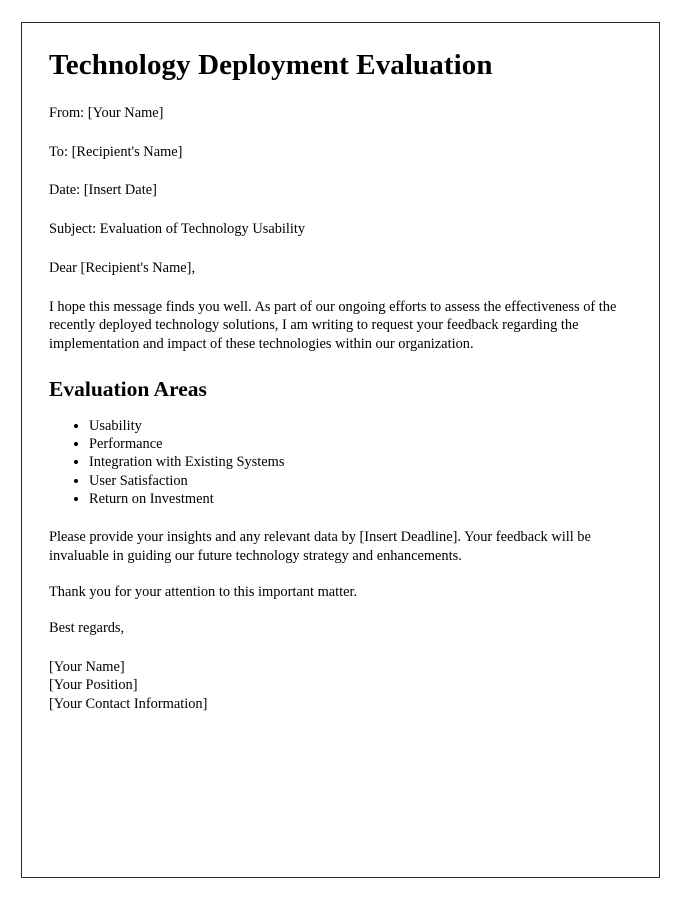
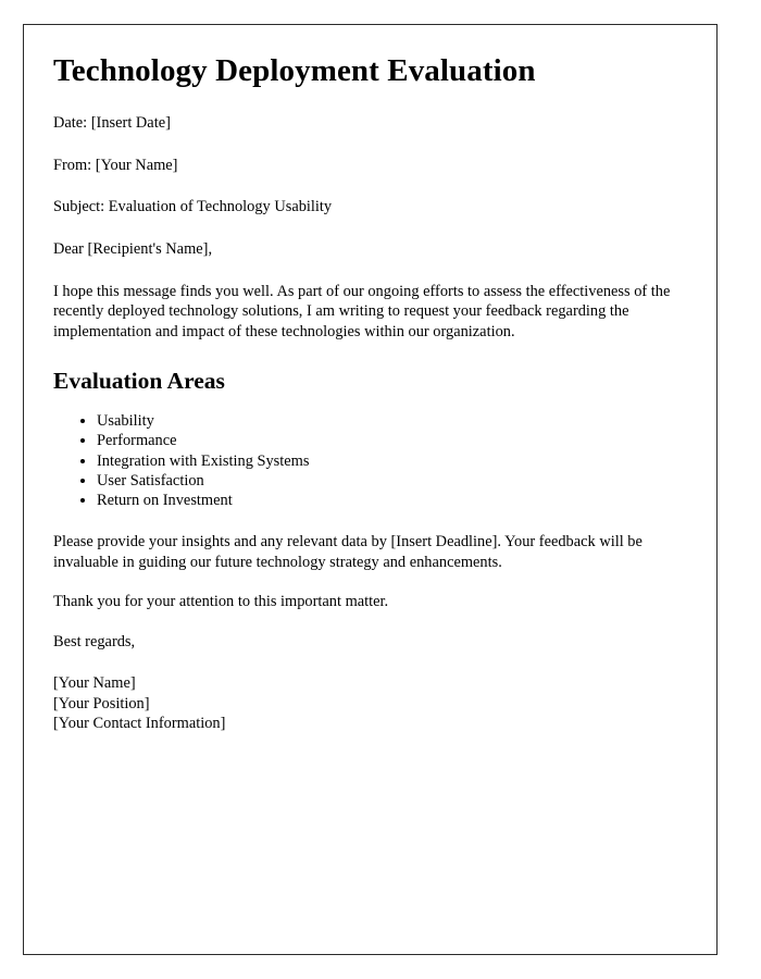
  Technology Deployment Evaluation
- From: [Your Name]
+ Date: [Insert Date]
- To: [Recipient's Name]
- Date: [Insert Date]
+ From: [Your Name]
  Subject: Evaluation of Technology Usability
  Dear [Recipient's Name],
  I hope this message finds you well. As part of our ongoing efforts to assess the effectiveness of the recently deployed technology solutions, I am writing to request your feedback regarding the implementation and impact of these technologies within our organization.
  Evaluation Areas
  Usability
  Performance
  Integration with Existing Systems
  User Satisfaction
  Return on Investment
  Please provide your insights and any relevant data by [Insert Deadline]. Your feedback will be invaluable in guiding our future technology strategy and enhancements.
  Thank you for your attention to this important matter.
  Best regards,
  [Your Name]
  [Your Position]
  [Your Contact Information]
